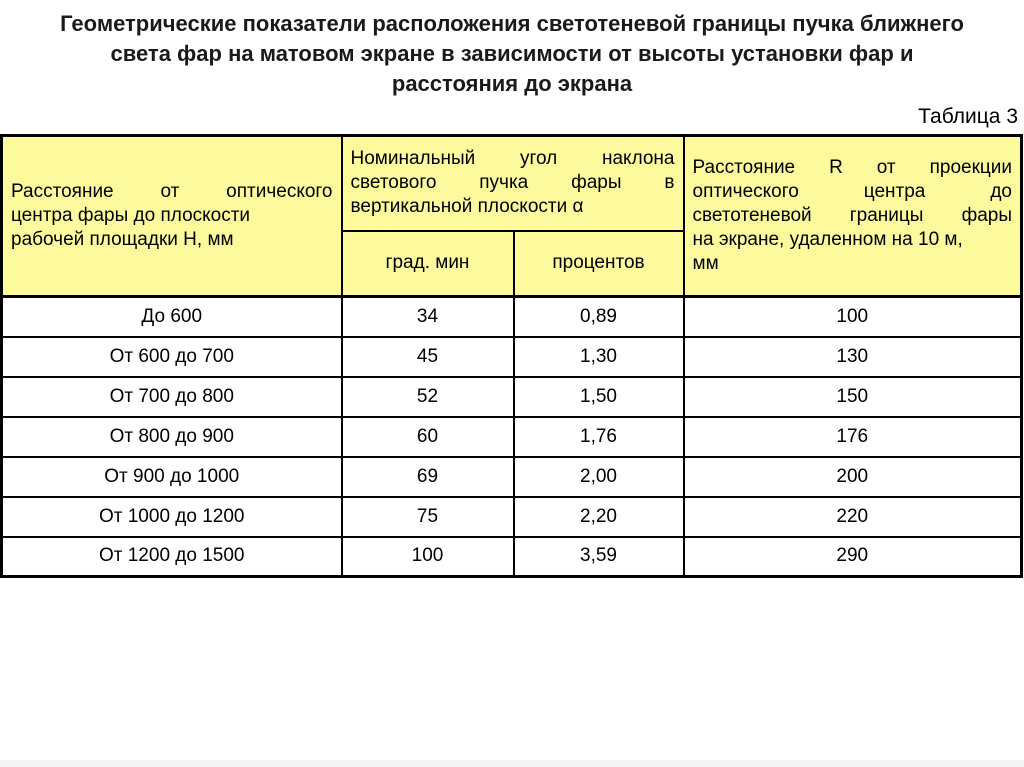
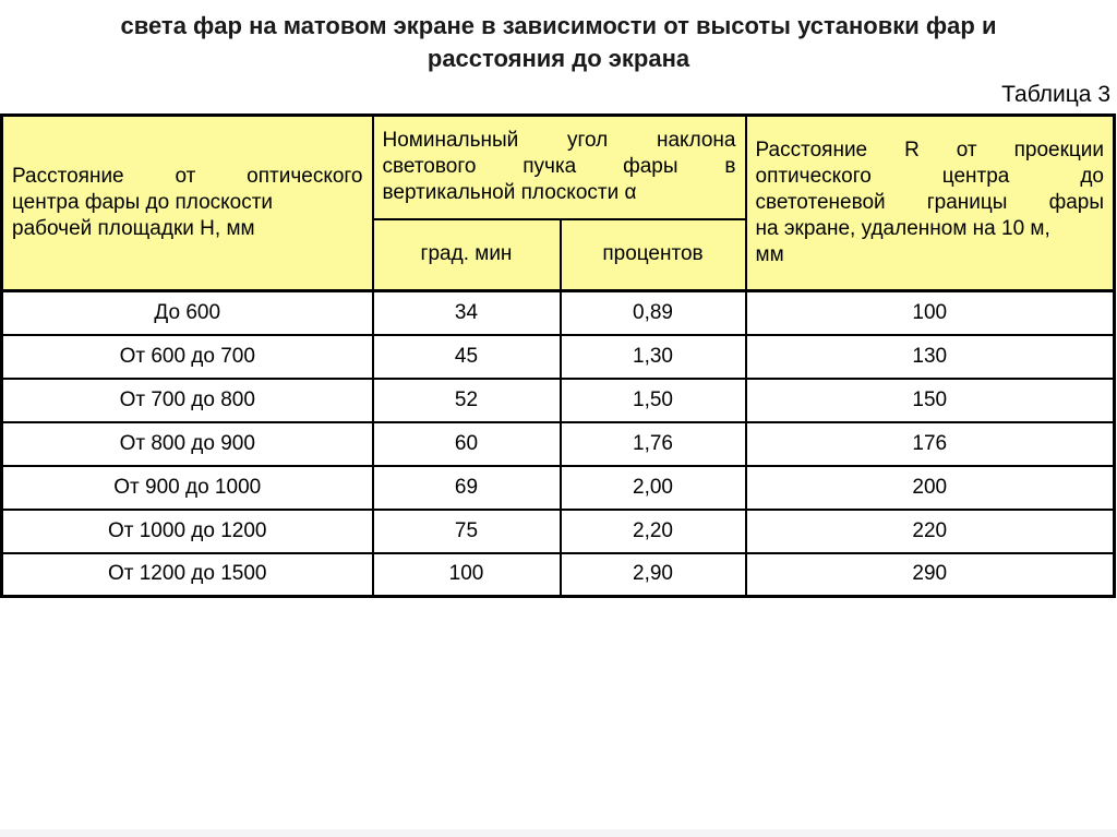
- Геометрические показатели расположения светотеневой границы пучка ближнего
  света фар на матовом экране в зависимости от высоты установки фар и
  расстояния до экрана
  Таблица 3
  Расстояние от оптического центра фары до плоскости рабочей площадки Н, мм	Номинальный угол наклона светового пучка фары в вертикальной плоскости α	Расстояние R от проекции оптического центра до светотеневой границы фары на экране, удаленном на 10 м, мм
  град. мин	процентов
  До 600	34	0,89	100
  От 600 до 700	45	1,30	130
  От 700 до 800	52	1,50	150
  От 800 до 900	60	1,76	176
  От 900 до 1000	69	2,00	200
  От 1000 до 1200	75	2,20	220
- От 1200 до 1500	100	3,59	290
+ От 1200 до 1500	100	2,90	290
